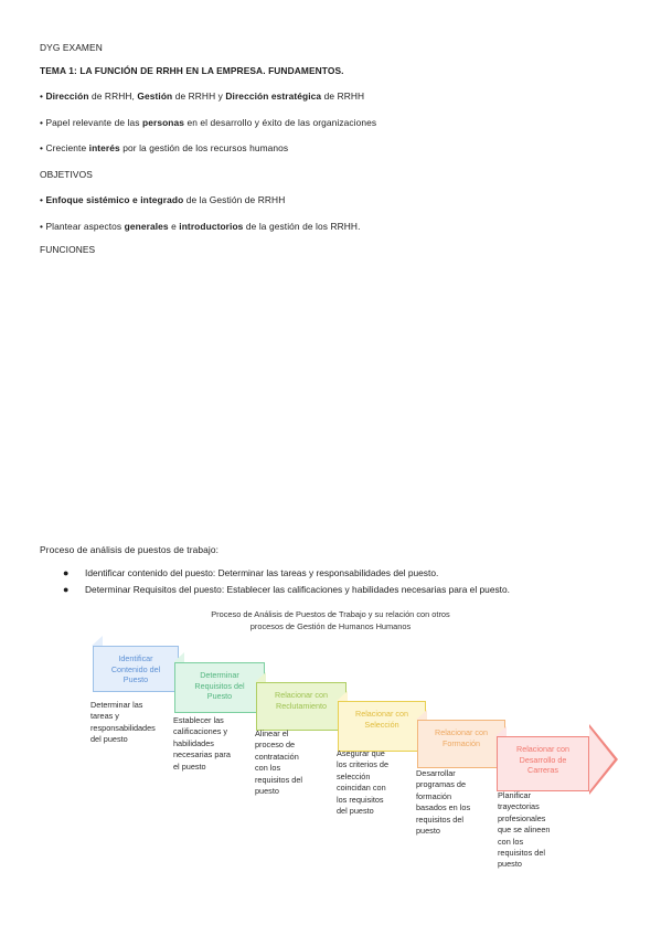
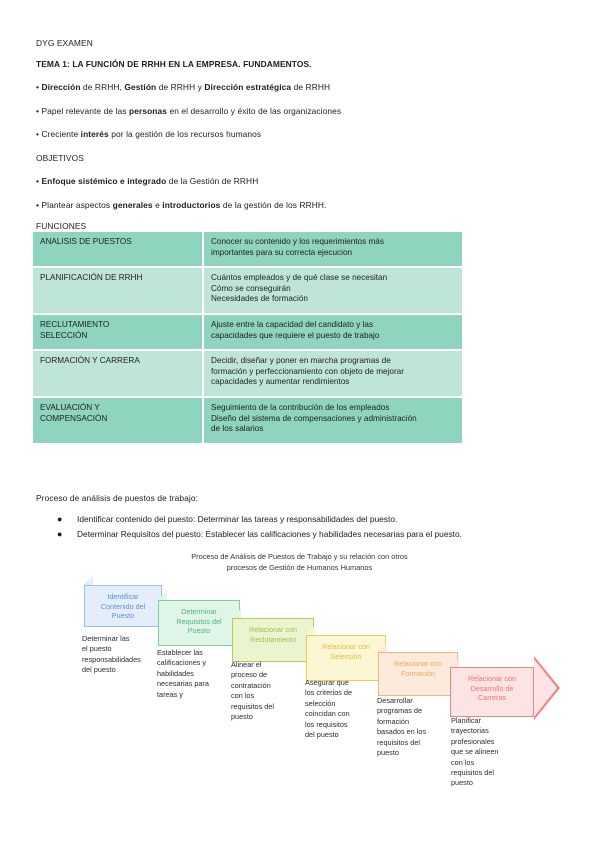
  DYG EXAMEN
  TEMA 1: LA FUNCIÓN DE RRHH EN LA EMPRESA. FUNDAMENTOS.
  • Dirección de RRHH, Gestión de RRHH y Dirección estratégica de RRHH
  • Papel relevante de las personas en el desarrollo y éxito de las organizaciones
  • Creciente interés por la gestión de los recursos humanos
  OBJETIVOS
  • Enfoque sistémico e integrado de la Gestión de RRHH
  • Plantear aspectos generales e introductorios de la gestión de los RRHH.
  FUNCIONES
+ ANALISIS DE PUESTOS	Conocer su contenido y los requerimientos másimportantes para su correcta ejecucion
+ PLANIFICACIÓN DE RRHH	Cuántos empleados y de qué clase se necesitanCómo se conseguiránNecesidades de formación
+ RECLUTAMIENTOSELECCIÓN	Ajuste entre la capacidad del candidato y lascapacidades que requiere el puesto de trabajo
+ FORMACIÓN Y CARRERA	Decidir, diseñar y poner en marcha programas deformación y perfeccionamiento con objeto de mejorarcapacidades y aumentar rendimientos
+ EVALUACIÓN YCOMPENSACIÓN	Seguimiento de la contribución de los empleadosDiseño del sistema de compensaciones y administraciónde los salarios
  Proceso de análisis de puestos de trabajo:
  ●
  Identificar contenido del puesto: Determinar las tareas y responsabilidades del puesto.
  ●
  Determinar Requisitos del puesto: Establecer las calificaciones y habilidades necesarias para el puesto.
  Proceso de Análisis de Puestos de Trabajo y su relación con otros
  procesos de Gestión de Humanos Humanos
  Identificar
  Contenido del
  Puesto
  Determinar
  Requisitos del
  Puesto
  Relacionar con
  Reclutamiento
  Relacionar con
  Selección
  Relacionar con
  Formación
  Relacionar con
  Desarrollo de
  Carreras
  Determinar las
- tareas y
+ el puesto
  responsabilidades
  del puesto
  Establecer las
  calificaciones y
  habilidades
  necesarias para
- el puesto
+ tareas y
  Alinear el
  proceso de
  contratación
  con los
  requisitos del
  puesto
  Asegurar que
  los criterios de
  selección
  coincidan con
  los requisitos
  del puesto
  Desarrollar
  programas de
  formación
  basados en los
  requisitos del
  puesto
  Planificar
  trayectorias
  profesionales
  que se alineen
  con los
  requisitos del
  puesto
